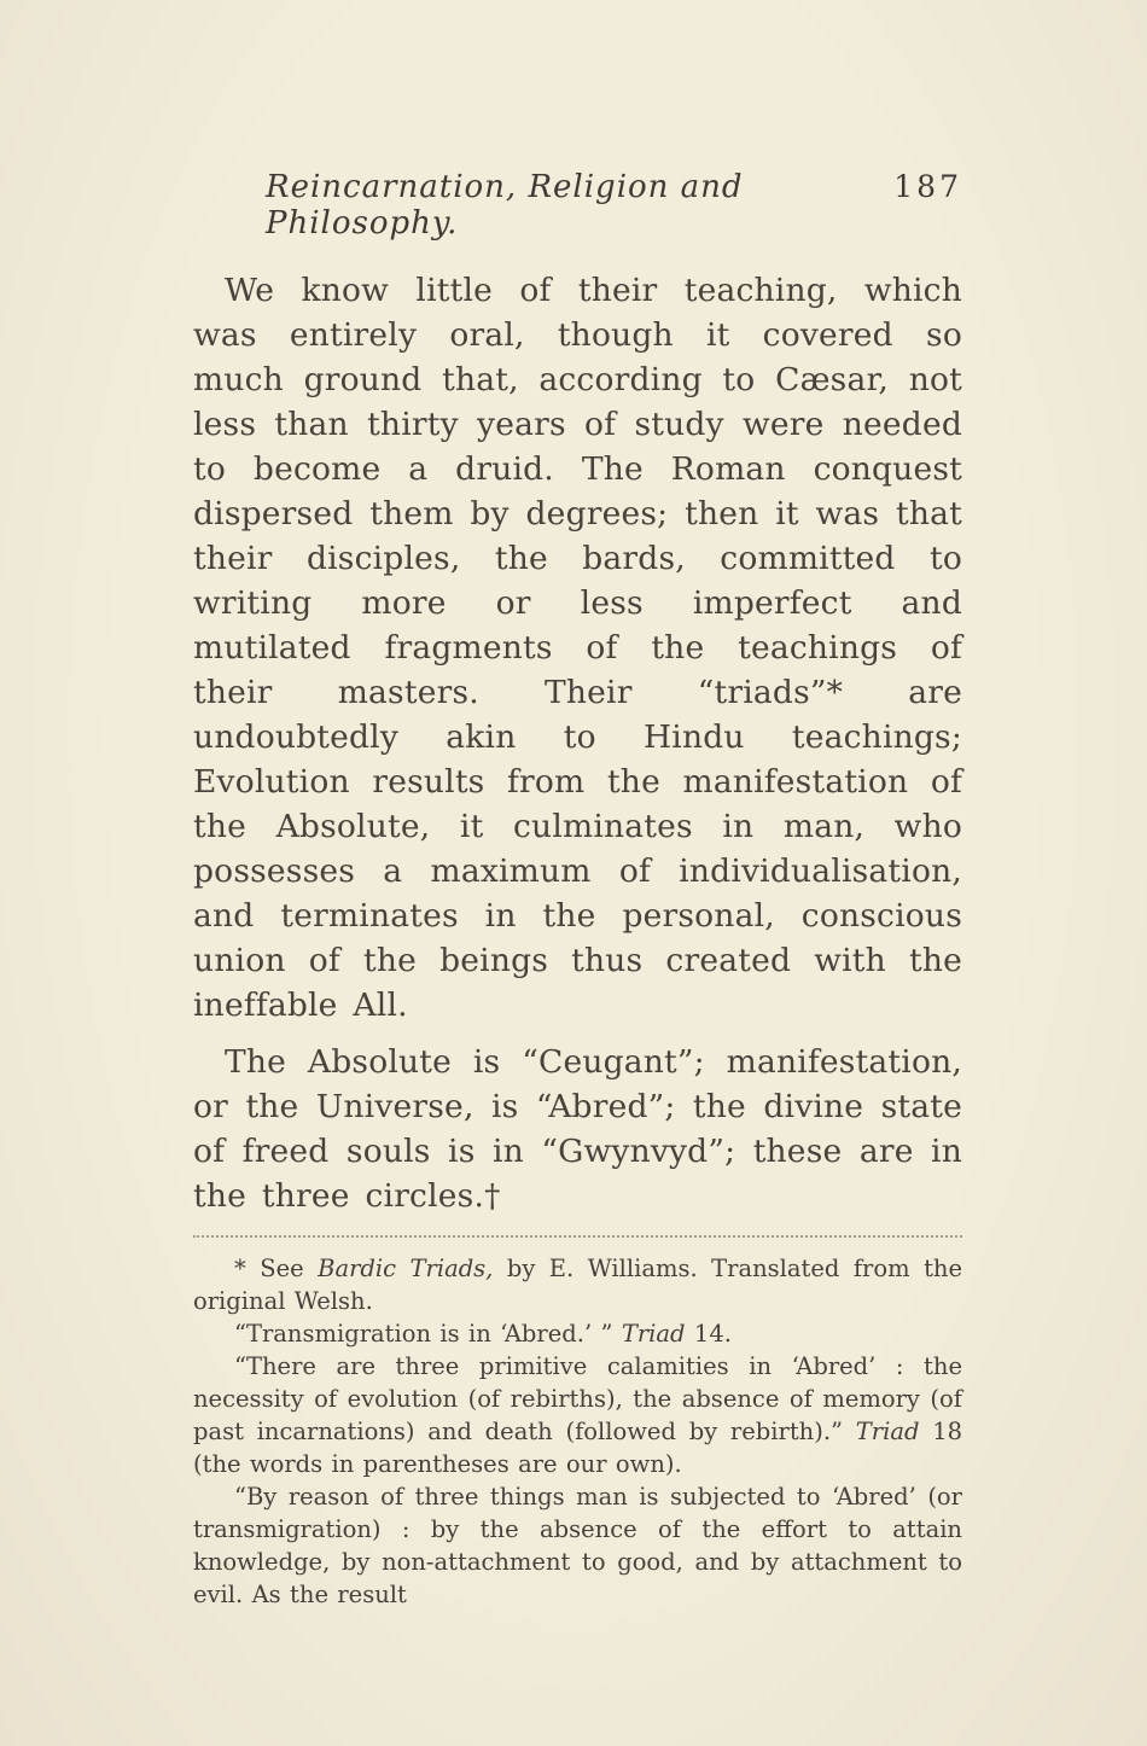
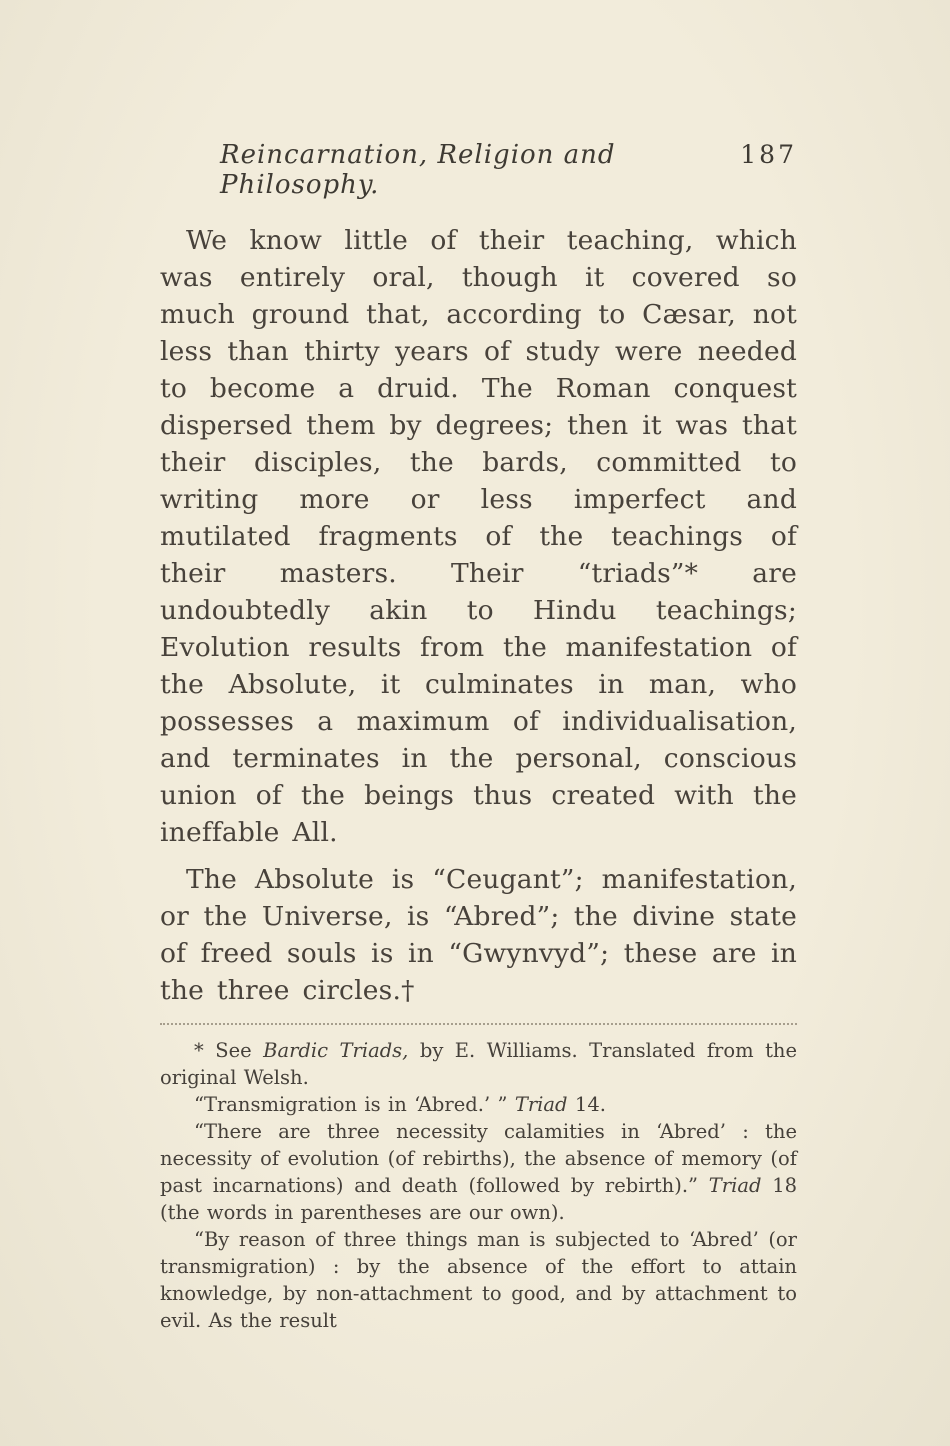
  Reincarnation, Religion and Philosophy.
  187
  We know little of their teaching, which was entirely oral, though it covered so much ground that, according to Cæsar, not less than thirty years of study were needed to become a druid. The Roman conquest dispersed them by degrees; then it was that their disciples, the bards, committed to writing more or less imperfect and mutilated fragments of the teachings of their masters. Their “triads”* are undoubtedly akin to Hindu teachings; Evolution results from the manifestation of the Absolute, it culminates in man, who possesses a maximum of individualisation, and terminates in the personal, conscious union of the beings thus created with the ineffable All.
  The Absolute is “Ceugant”; manifestation, or the Universe, is “Abred”; the divine state of freed souls is in “Gwynvyd”; these are in the three circles.†
  * See Bardic Triads, by E. Williams. Translated from the original Welsh.
  “Transmigration is in ‘Abred.’ ” Triad 14.
- “There are three primitive calamities in ‘Abred’ : the necessity of evolution (of rebirths), the absence of memory (of past incarnations) and death (followed by rebirth).” Triad 18 (the words in parentheses are our own).
+ “There are three necessity calamities in ‘Abred’ : the necessity of evolution (of rebirths), the absence of memory (of past incarnations) and death (followed by rebirth).” Triad 18 (the words in parentheses are our own).
  “By reason of three things man is subjected to ‘Abred’ (or transmigration) : by the absence of the effort to attain knowledge, by non-attachment to good, and by attachment to evil. As the result
